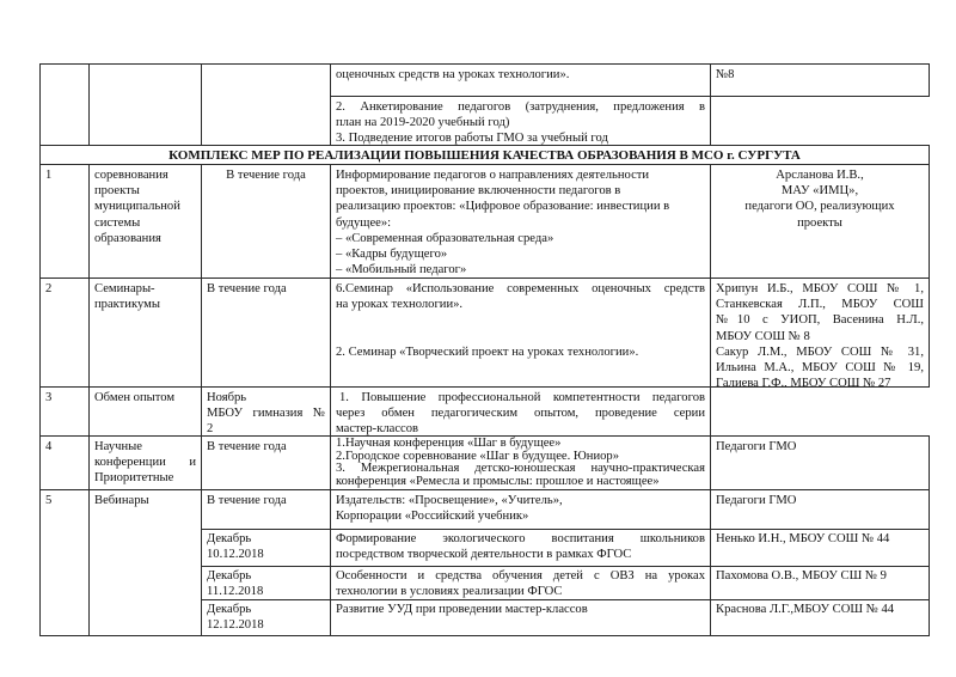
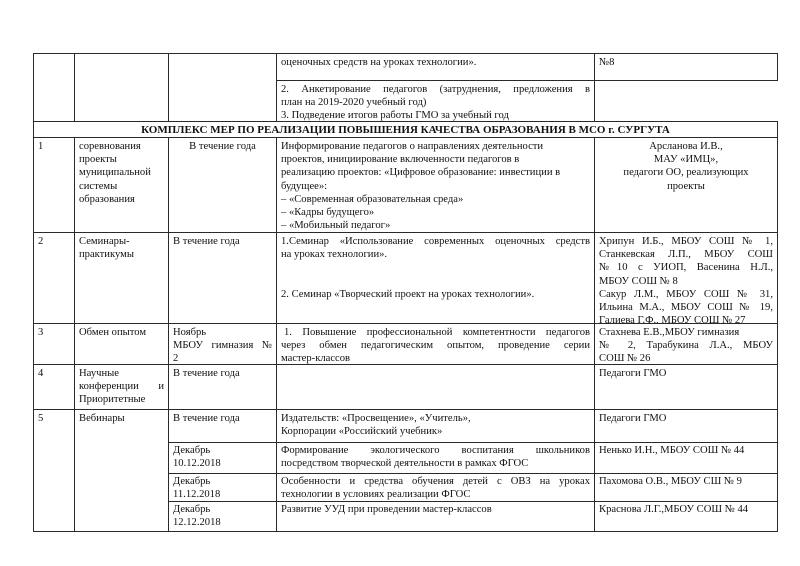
  оценочных средств на уроках технологии».
  №8
  2. Анкетирование педагогов (затруднения, предложения в
  план на 2019-2020 учебный год)
  3. Подведение итогов работы ГМО за учебный год
  КОМПЛЕКС МЕР ПО РЕАЛИЗАЦИИ ПОВЫШЕНИЯ КАЧЕСТВА ОБРАЗОВАНИЯ В МСО г. СУРГУТА
  1
  соревнования
  проекты
  муниципальной
  системы
  образования
  В течение года
  Информирование педагогов о направлениях деятельности
  проектов, инициирование включенности педагогов в
  реализацию проектов: «Цифровое образование: инвестиции в
  будущее»:
  – «Современная образовательная среда»
  – «Кадры будущего»
  – «Мобильный педагог»
  Арсланова И.В.,
  МАУ «ИМЦ»,
  педагоги ОО, реализующих
  проекты
  2
  Семинары-
  практикумы
  В течение года
- 6.Семинар «Использование современных оценочных средств
+ 1.Семинар «Использование современных оценочных средств
  на уроках технологии».
  2. Семинар «Творческий проект на уроках технологии».
  Хрипун И.Б., МБОУ СОШ № 1,
  Станкевская Л.П., МБОУ СОШ
  №10 с УИОП, Васенина Н.Л.,
  МБОУ СОШ № 8
  Сакур Л.М., МБОУ СОШ № 31,
  Ильина М.А., МБОУ СОШ № 19,
  Галиева Г.Ф., МБОУ СОШ № 27
  3
  Обмен опытом
  Ноябрь
  МБОУ гимназия №
  2
  1. Повышение профессиональной компетентности педагогов
  через обмен педагогическим опытом, проведение серии
  мастер-классов
+ Стахнева Е.В.,МБОУ гимназия
+ № 2, Тарабукина Л.А., МБОУ
+ СОШ № 26
  4
  Научные
  конференции и
  Приоритетные
  В течение года
- 1.Научная конференция «Шаг в будущее»
- 2.Городское соревнование «Шаг в будущее. Юниор»
- 3. Межрегиональная детско-юношеская научно-практическая
- конференция «Ремесла и промыслы: прошлое и настоящее»
  Педагоги ГМО
  5
  Вебинары
  В течение года
  Издательств: «Просвещение», «Учитель»,
  Корпорации «Российский учебник»
  Педагоги ГМО
  Декабрь
  10.12.2018
  Формирование экологического воспитания школьников
  посредством творческой деятельности в рамках ФГОС
  Ненько И.Н., МБОУ СОШ № 44
  Декабрь
  11.12.2018
  Особенности и средства обучения детей с ОВЗ на уроках
  технологии в условиях реализации ФГОС
  Пахомова О.В., МБОУ СШ № 9
  Декабрь
  12.12.2018
  Развитие УУД при проведении мастер-классов
  Краснова Л.Г.,МБОУ СОШ № 44
